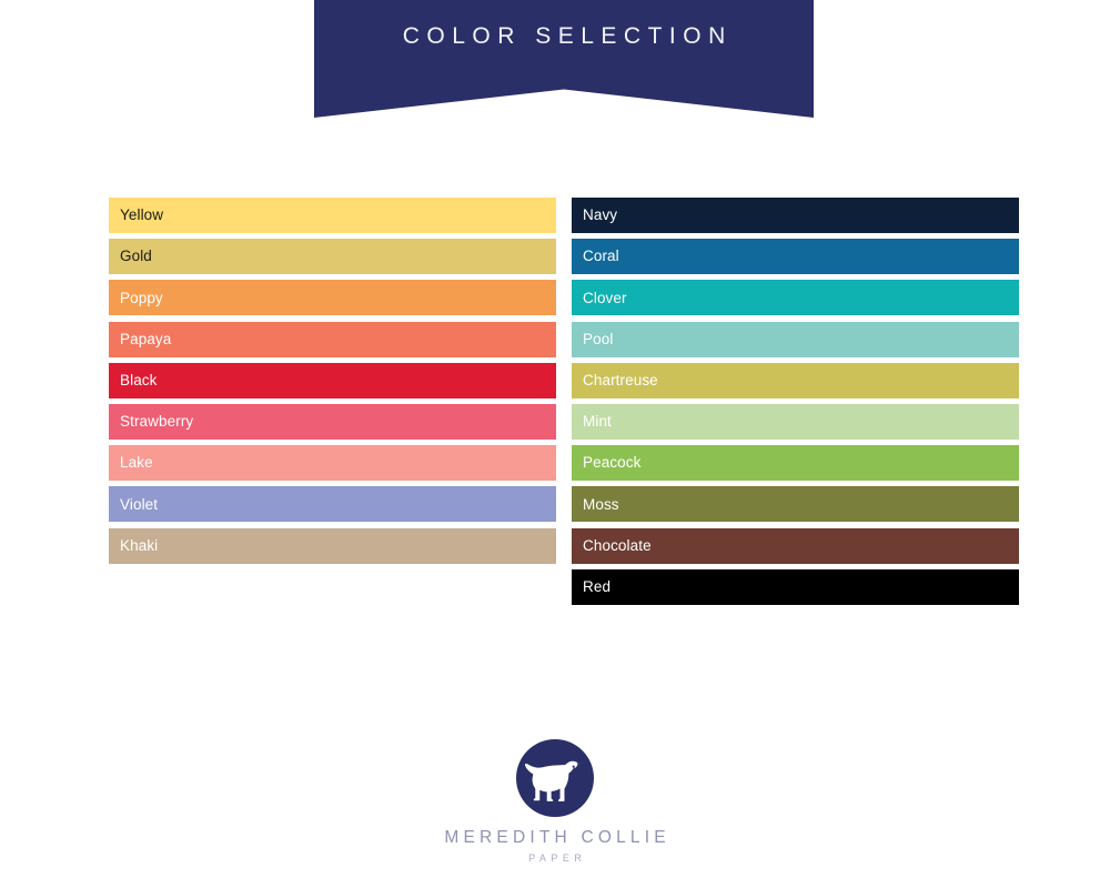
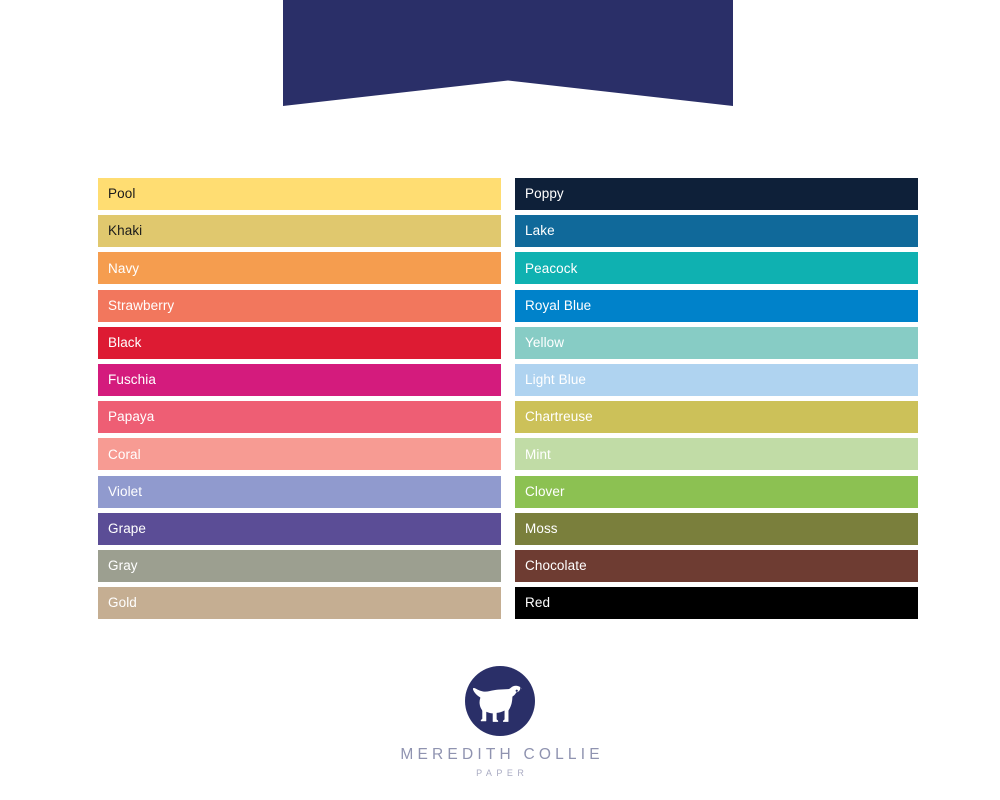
- COLOR SELECTION
- Yellow
+ Pool
- Gold
+ Khaki
- Poppy
+ Navy
- Papaya
+ Strawberry
  Black
+ Fuschia
- Strawberry
+ Papaya
- Lake
+ Coral
  Violet
+ Grape
+ Gray
- Khaki
+ Gold
- Navy
+ Poppy
- Coral
+ Lake
- Clover
+ Peacock
+ Royal Blue
- Pool
+ Yellow
+ Light Blue
  Chartreuse
  Mint
- Peacock
+ Clover
  Moss
  Chocolate
  Red
  MEREDITH COLLIE
  PAPER
